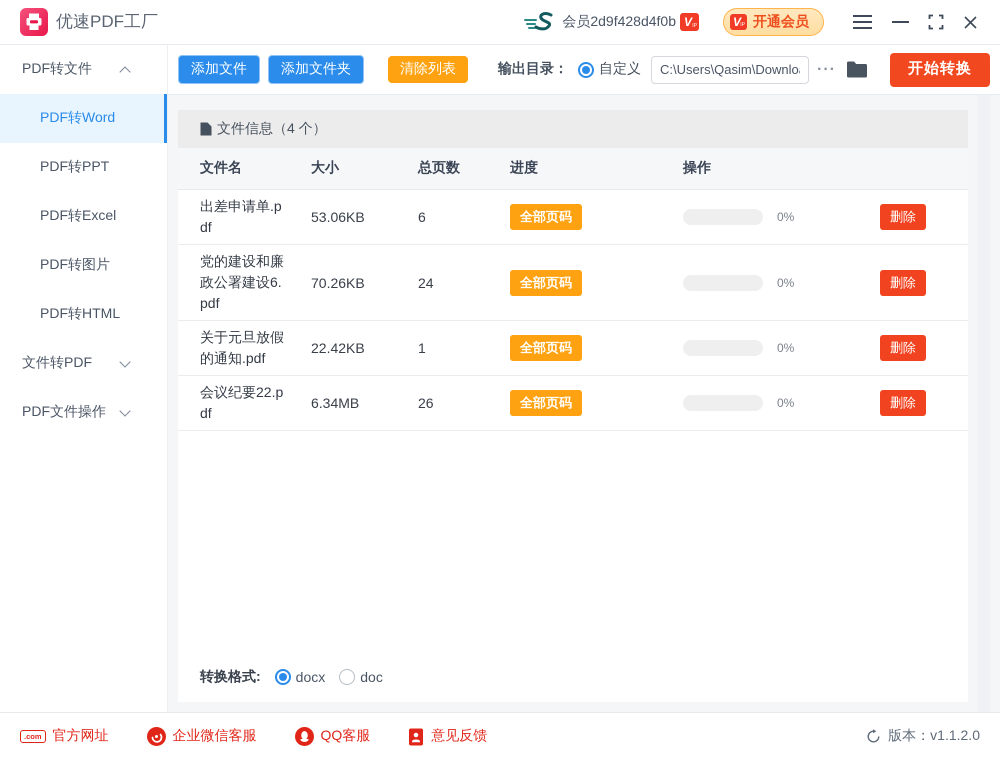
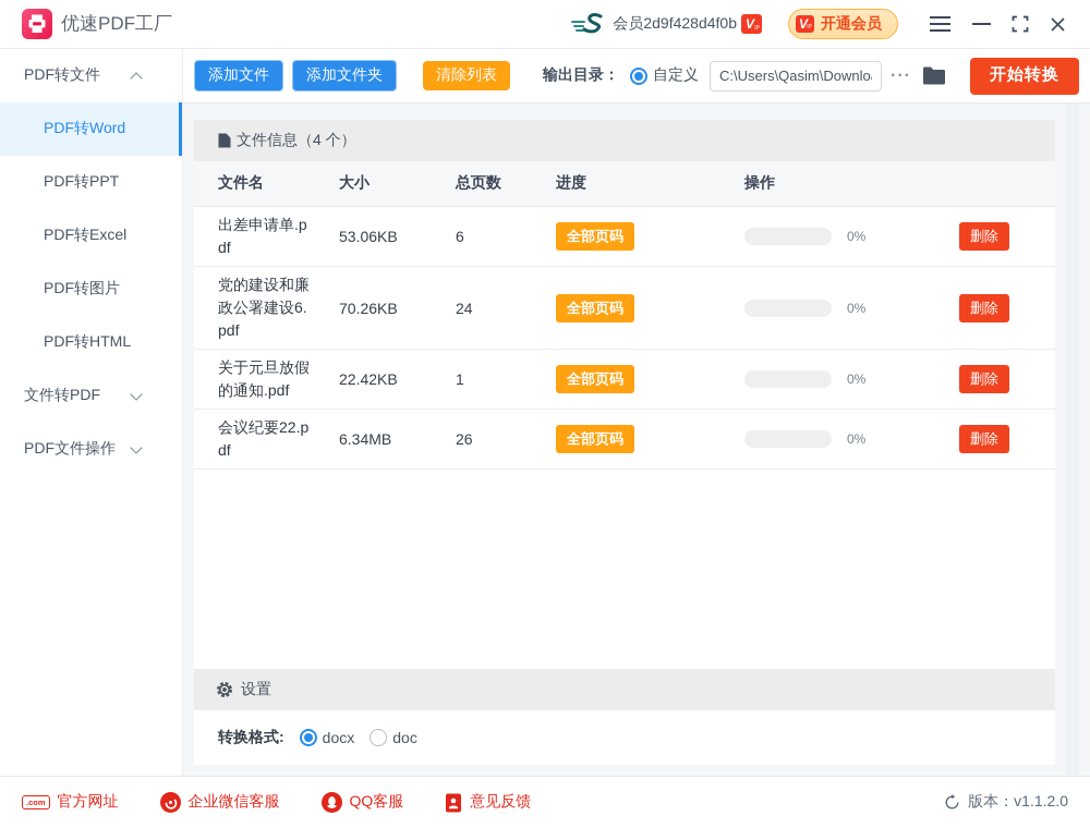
  优速PDF工厂
  会员2d9f428d4f0b
  V
  V
  开通会员
  PDF转文件
  PDF转Word
  PDF转PPT
  PDF转Excel
  PDF转图片
  PDF转HTML
  文件转PDF
  PDF文件操作
  添加文件
  添加文件夹
  清除列表
  输出目录：
  自定义
  C:\Users\Qasim\Downlo
  ···
  开始转换
  文件信息（4 个）
  文件名
  大小
  总页数
  进度
  操作
  出差申请单.pdf
  53.06KB
  6
  全部页码
  0%
  删除
  党的建设和廉政公署建设6.pdf
  70.26KB
  24
  全部页码
  0%
  删除
  关于元旦放假的通知.pdf
  22.42KB
  1
  全部页码
  0%
  删除
  会议纪要22.pdf
  6.34MB
  26
  全部页码
  0%
  删除
+ 设置
  转换格式:
  docx
  doc
  .com
  官方网址
  企业微信客服
  QQ客服
  意见反馈
  版本：v1.1.2.0
